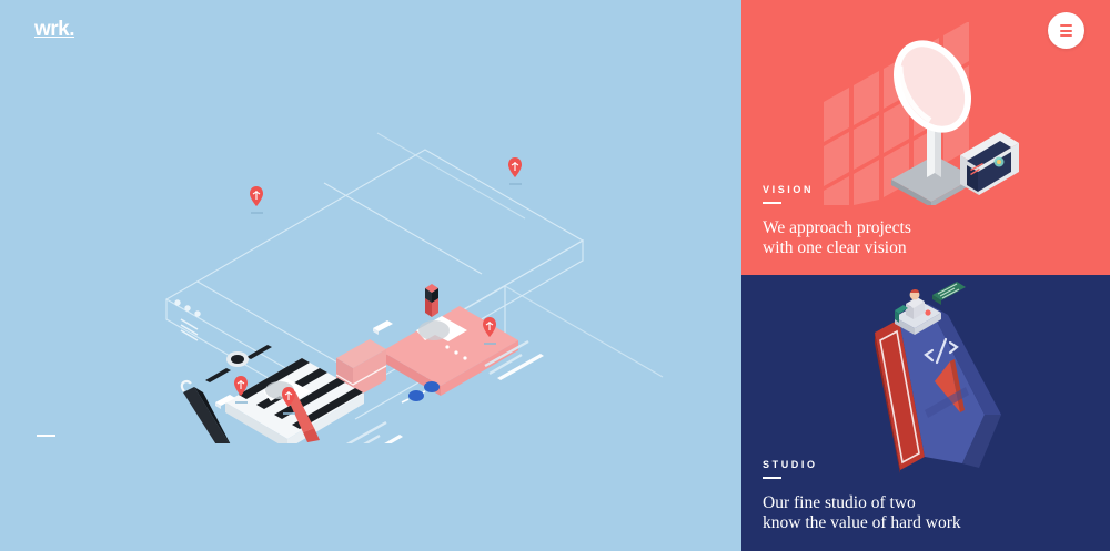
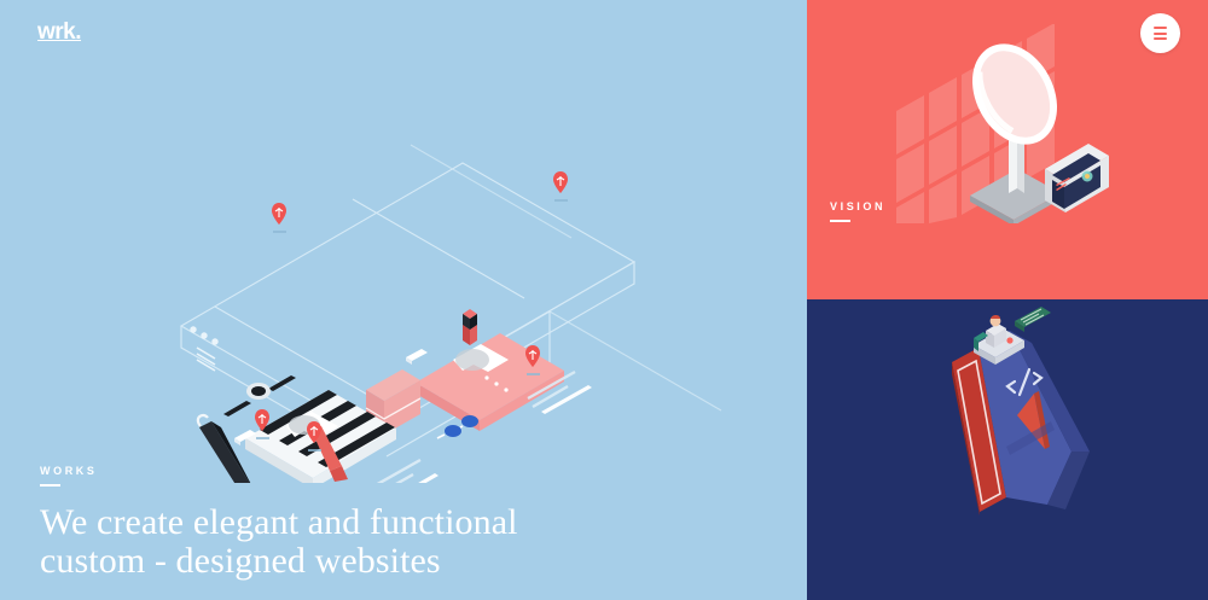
  wrk.
+ WORKS
+ We create elegant and functional
+ custom - designed websites
  VISION
- We approach projects
- with one clear vision
- STUDIO
- Our fine studio of two
- know the value of hard work
